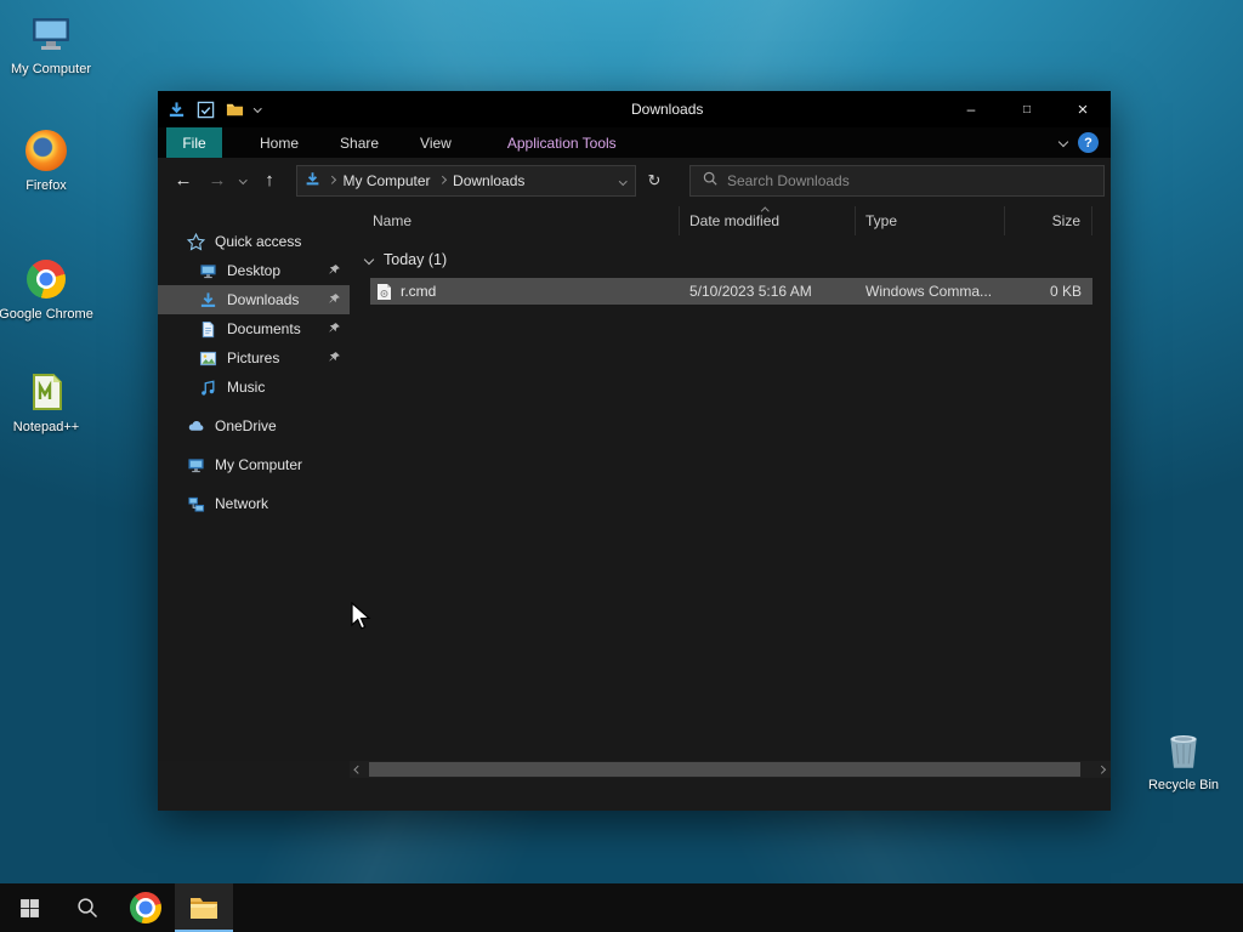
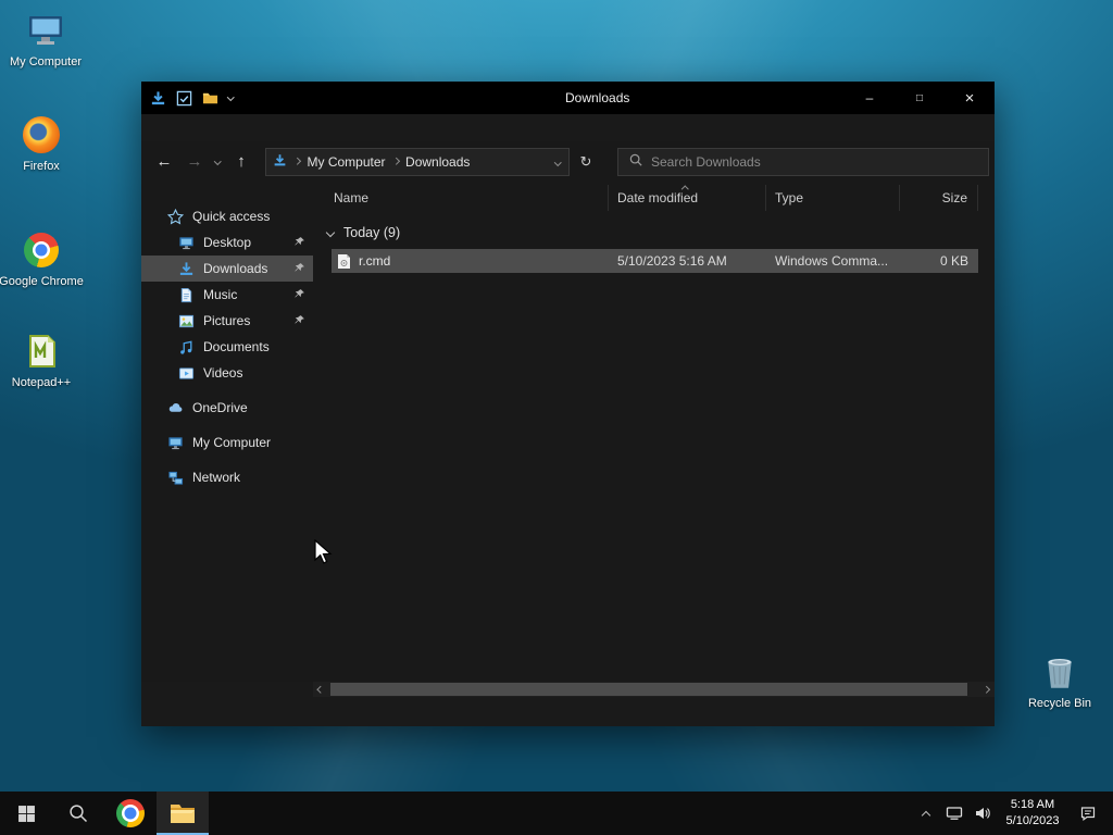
  My Computer
  Firefox
  Google Chrome
  Notepad++
  Recycle Bin
  Downloads
  –
  □
  ×
- File
- Home
- Share
- View
- Application Tools
- ?
  ←
  →
  ↑
  My Computer
  Downloads
  ↻
  Search Downloads
  Quick access
  Desktop
  Downloads
- Documents
+ Music
  Pictures
- Music
+ Documents
+ Videos
  OneDrive
  My Computer
  Network
  Name
  Date modified
  Type
  Size
- Today (1)
+ Today (9)
  r.cmd
  5/10/2023 5:16 AM
  Windows Comma...
  0 KB
+ 5:18 AM
+ 5/10/2023
